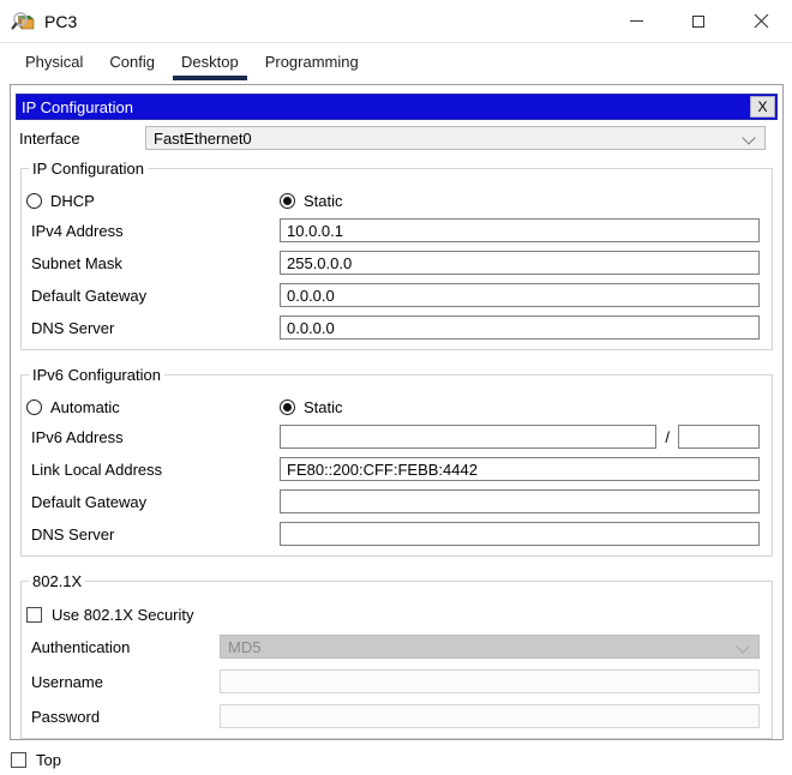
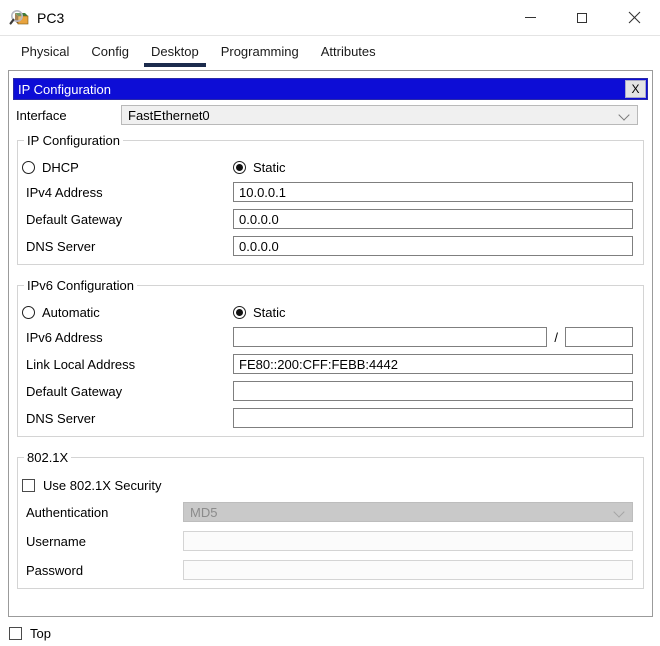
  PC3
  Physical
  Config
  Desktop
  Programming
+ Attributes
  IP Configuration
  X
  Interface
  FastEthernet0
  IP Configuration
  DHCP
  Static
  IPv4 Address
  10.0.0.1
- Subnet Mask
- 255.0.0.0
  Default Gateway
  0.0.0.0
  DNS Server
  0.0.0.0
  IPv6 Configuration
  Automatic
  Static
  IPv6 Address
  /
  Link Local Address
  FE80::200:CFF:FEBB:4442
  Default Gateway
  DNS Server
  802.1X
  Use 802.1X Security
  Authentication
  MD5
  Username
  Password
  Top
